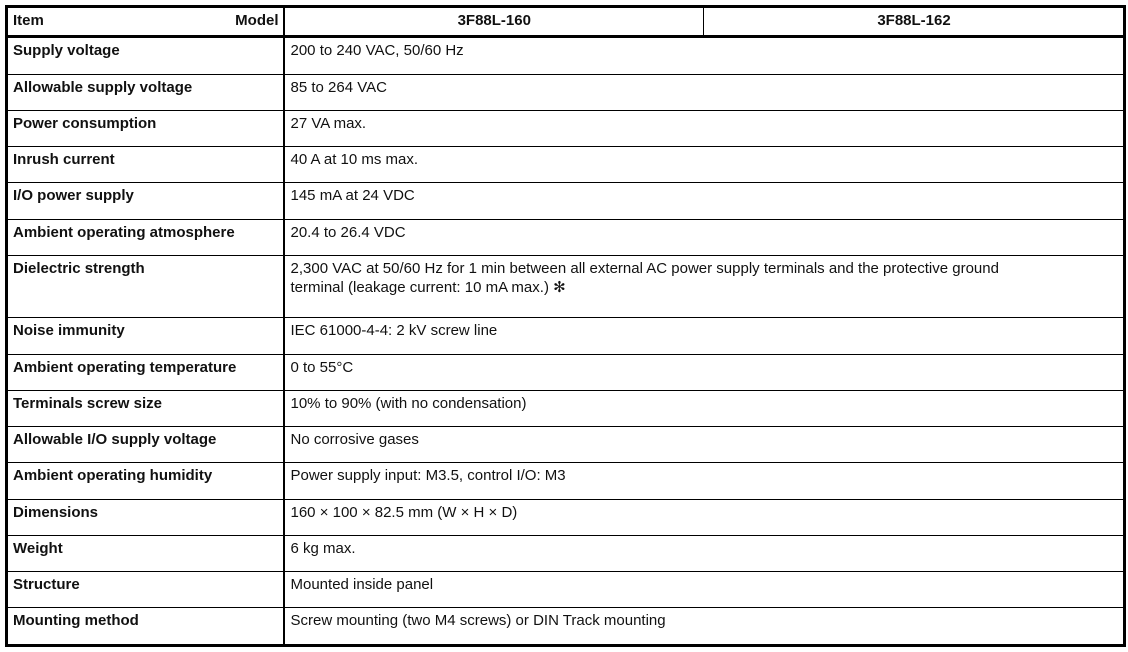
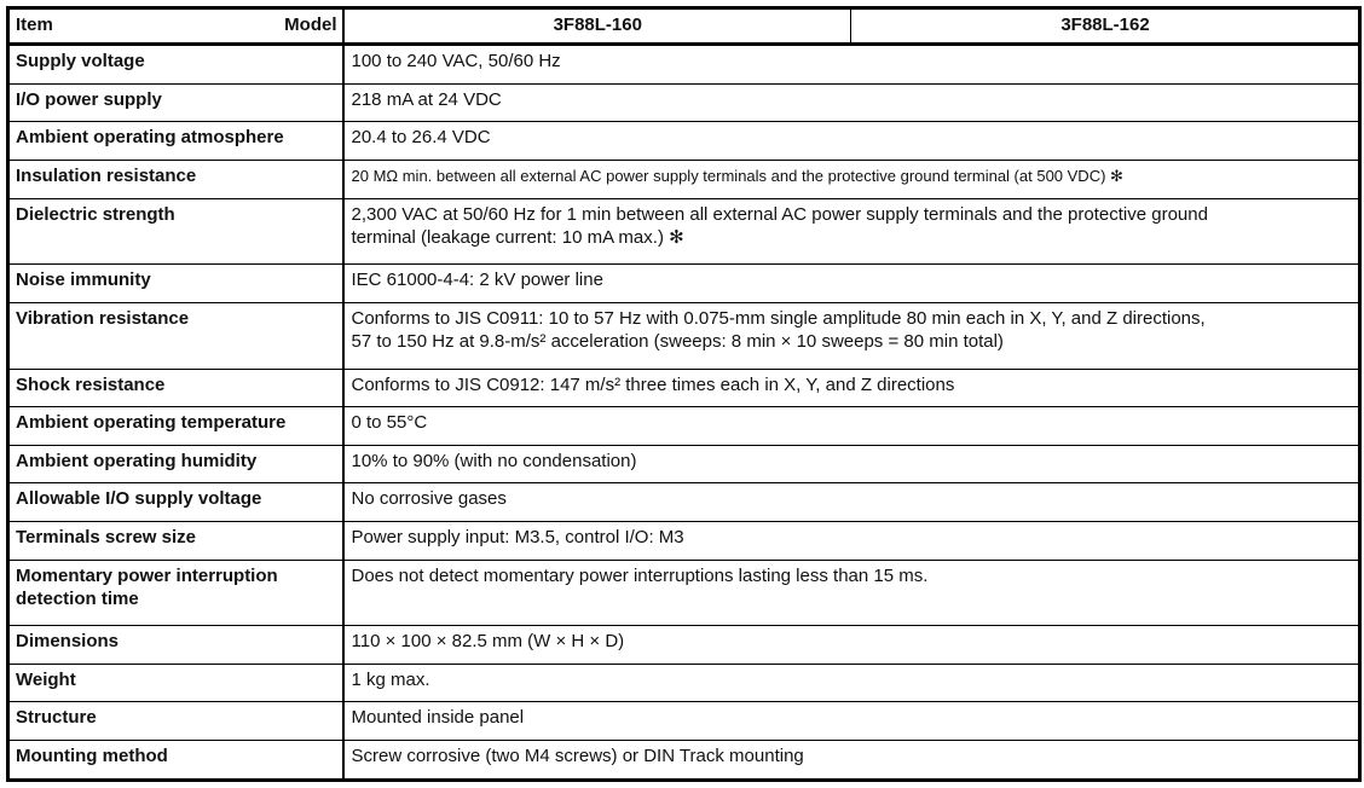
  Item Model	3F88L-160	3F88L-162
- Supply voltage	200 to 240 VAC, 50/60 Hz
+ Supply voltage	100 to 240 VAC, 50/60 Hz
- Allowable supply voltage	85 to 264 VAC
- Power consumption	27 VA max.
- Inrush current	40 A at 10 ms max.
- I/O power supply	145 mA at 24 VDC
+ I/O power supply	218 mA at 24 VDC
  Ambient operating atmosphere	20.4 to 26.4 VDC
+ Insulation resistance	20 MΩ min. between all external AC power supply terminals and the protective ground terminal (at 500 VDC) ✻
  Dielectric strength	2,300 VAC at 50/60 Hz for 1 min between all external AC power supply terminals and the protective ground terminal (leakage current: 10 mA max.) ✻
- Noise immunity	IEC 61000-4-4: 2 kV screw line
+ Noise immunity	IEC 61000-4-4: 2 kV power line
+ Vibration resistance	Conforms to JIS C0911: 10 to 57 Hz with 0.075-mm single amplitude 80 min each in X, Y, and Z directions, 57 to 150 Hz at 9.8-m/s² acceleration (sweeps: 8 min × 10 sweeps = 80 min total)
+ Shock resistance	Conforms to JIS C0912: 147 m/s² three times each in X, Y, and Z directions
  Ambient operating temperature	0 to 55°C
- Terminals screw size	10% to 90% (with no condensation)
+ Ambient operating humidity	10% to 90% (with no condensation)
  Allowable I/O supply voltage	No corrosive gases
- Ambient operating humidity	Power supply input: M3.5, control I/O: M3
+ Terminals screw size	Power supply input: M3.5, control I/O: M3
+ Momentary power interruption detection time	Does not detect momentary power interruptions lasting less than 15 ms.
- Dimensions	160 × 100 × 82.5 mm (W × H × D)
+ Dimensions	110 × 100 × 82.5 mm (W × H × D)
- Weight	6 kg max.
+ Weight	1 kg max.
  Structure	Mounted inside panel
- Mounting method	Screw mounting (two M4 screws) or DIN Track mounting
+ Mounting method	Screw corrosive (two M4 screws) or DIN Track mounting
